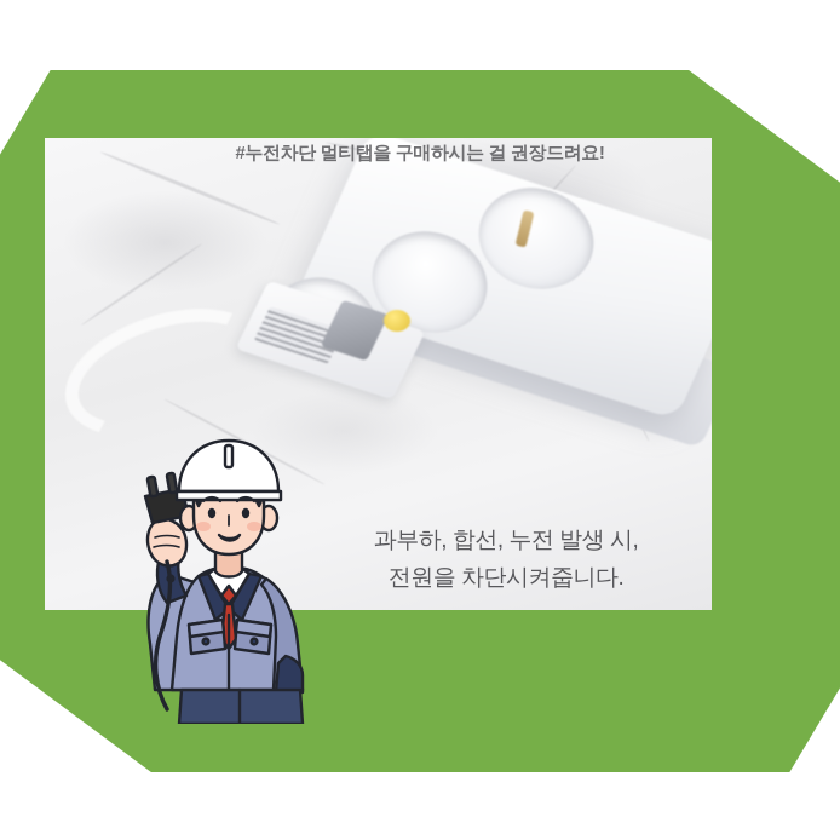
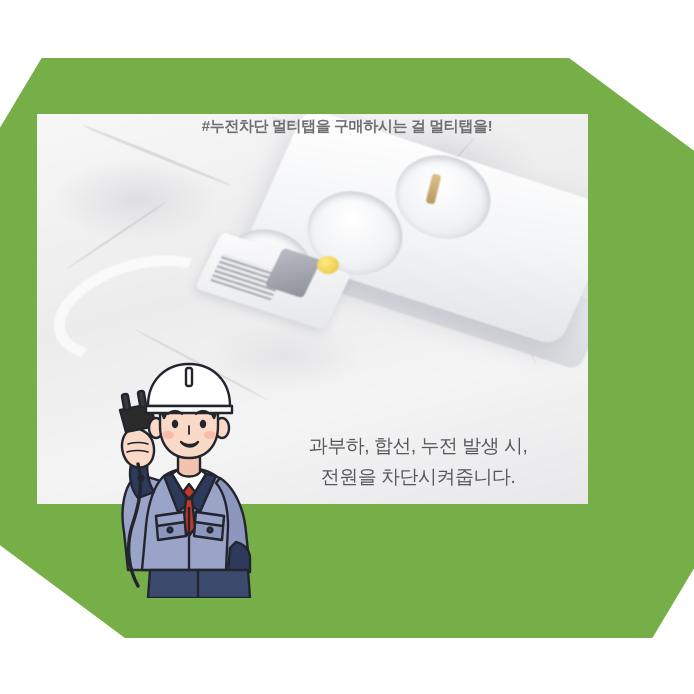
- #누전차단 멀티탭을 구매하시는 걸 권장드려요!
+ #누전차단 멀티탭을 구매하시는 걸 멀티탭을!
  과부하, 합선, 누전 발생 시,
  전원을 차단시켜줍니다.
